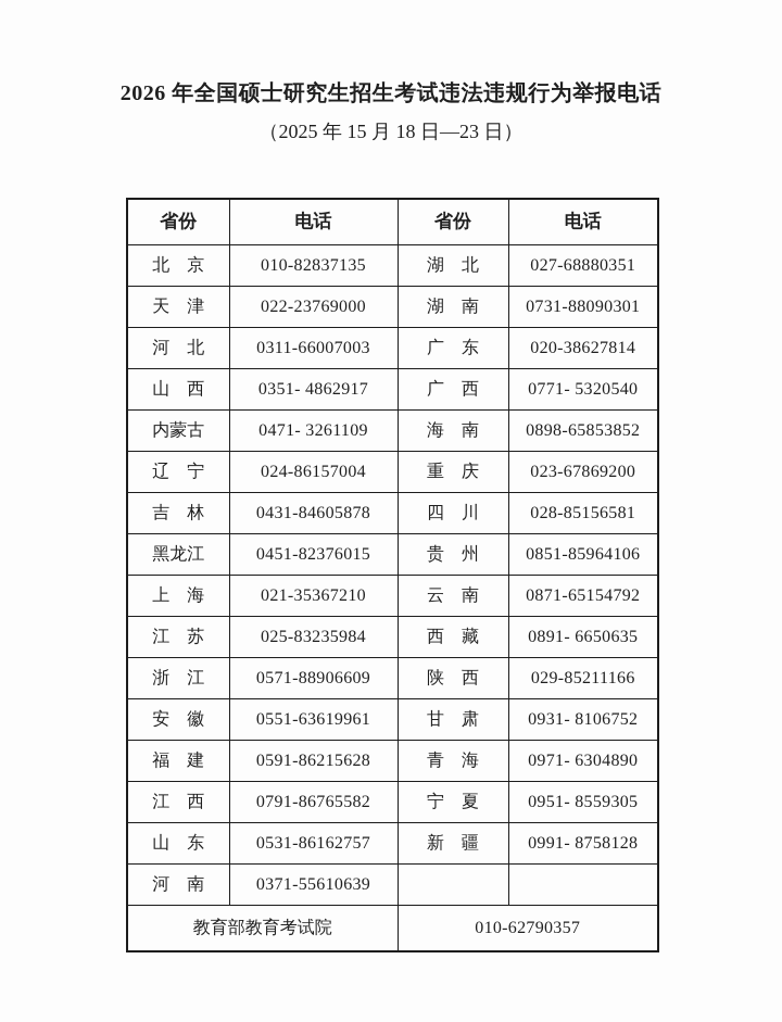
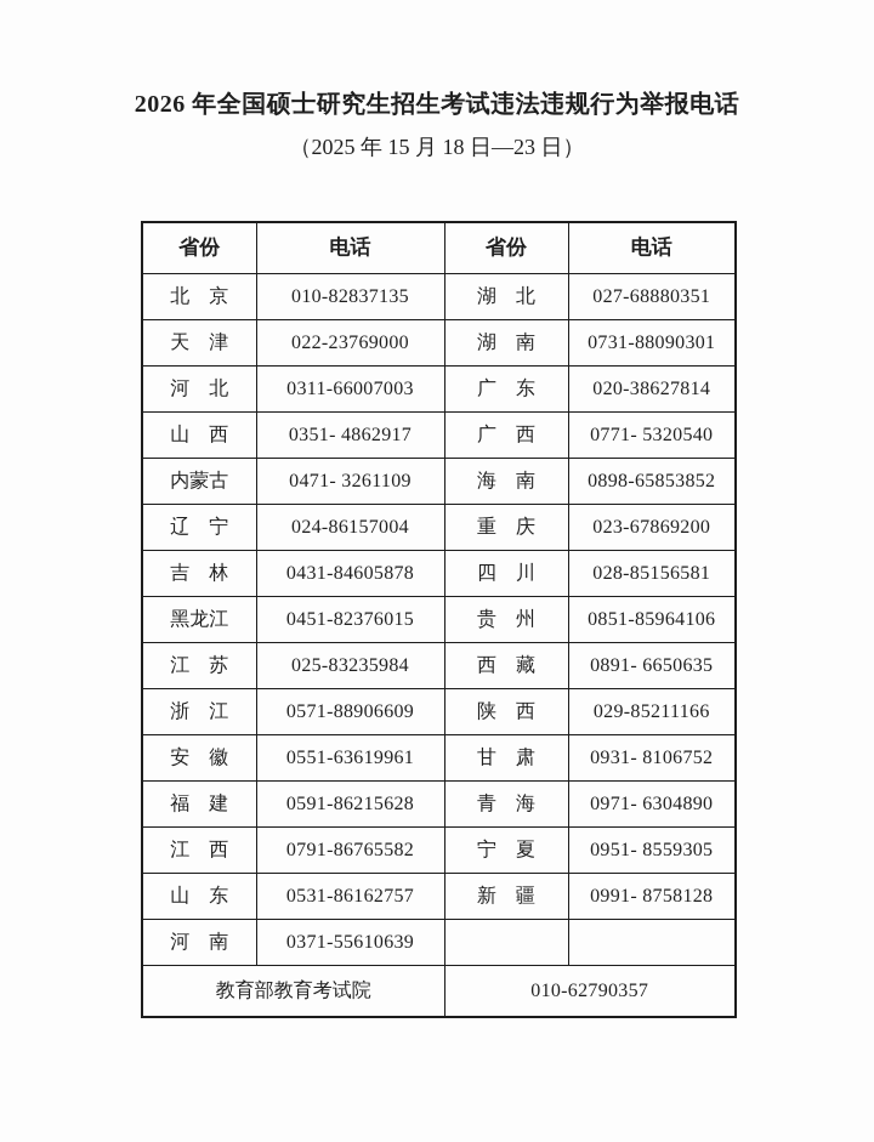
  2026 年全国硕士研究生招生考试违法违规行为举报电话
  （2025 年 15 月 18 日—23 日）
  省份	电话	省份	电话
  北京	010-82837135	湖北	027-68880351
  天津	022-23769000	湖南	0731-88090301
  河北	0311-66007003	广东	020-38627814
  山西	0351- 4862917	广西	0771- 5320540
  内蒙古	0471- 3261109	海南	0898-65853852
  辽宁	024-86157004	重庆	023-67869200
  吉林	0431-84605878	四川	028-85156581
  黑龙江	0451-82376015	贵州	0851-85964106
- 上海	021-35367210	云南	0871-65154792
  江苏	025-83235984	西藏	0891- 6650635
  浙江	0571-88906609	陕西	029-85211166
  安徽	0551-63619961	甘肃	0931- 8106752
  福建	0591-86215628	青海	0971- 6304890
  江西	0791-86765582	宁夏	0951- 8559305
  山东	0531-86162757	新疆	0991- 8758128
  河南	0371-55610639
  教育部教育考试院	010-62790357
